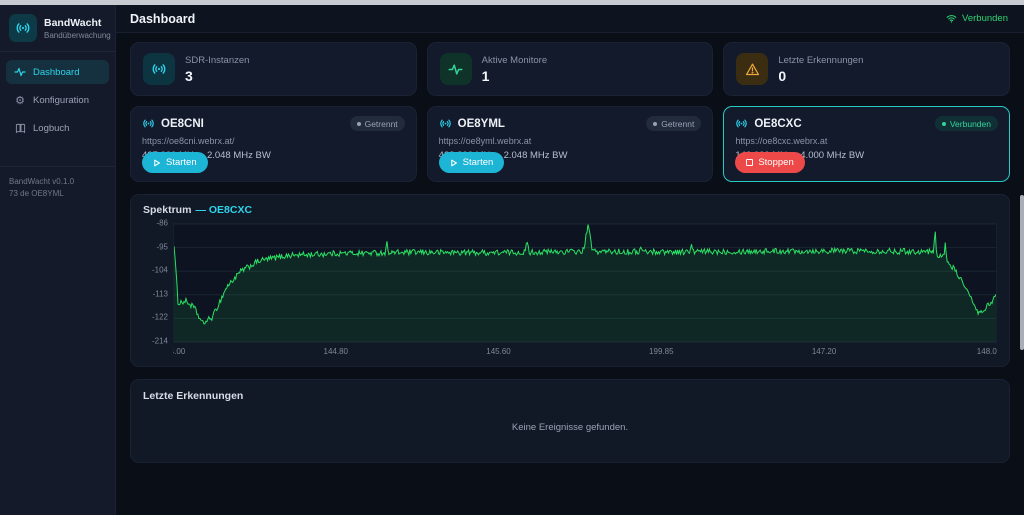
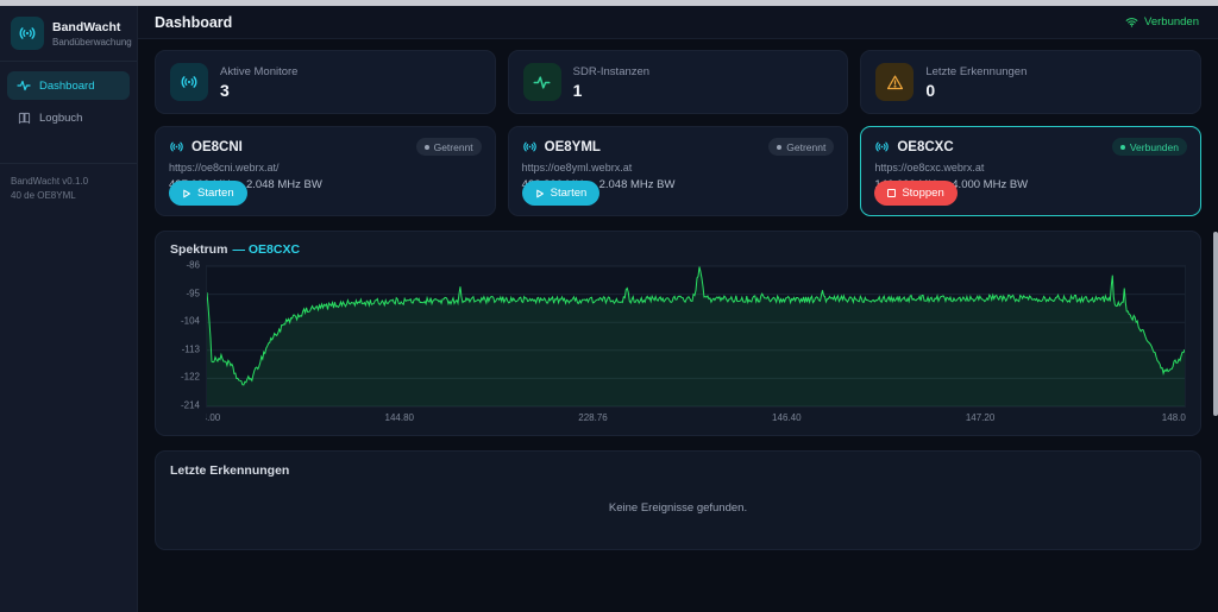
  BandWacht
  Bandüberwachung
  Dashboard
- ⚙
- Konfiguration
  Logbuch
  BandWacht v0.1.0
- 73 de OE8YML
+ 40 de OE8YML
  Dashboard
  Verbunden
- SDR-Instanzen
+ Aktive Monitore
  3
- Aktive Monitore
+ SDR-Instanzen
  1
  Letzte Erkennungen
  0
  OE8CNI
  Getrennt
  https://oe8cni.webrx.at/
  Starten
  OE8YML
  Getrennt
  https://oe8yml.webrx.at
  Starten
  OE8CXC
  Verbunden
  https://oe8cxc.webrx.at
  Stoppen
  Spektrum — OE8CXC
  -86
  -95
  -104
  -113
  -122
  -214
  144.80
- 145.60
+ 228.76
- 199.85
+ 146.40
  147.20
  148.0
  Letzte Erkennungen
  Keine Ereignisse gefunden.
